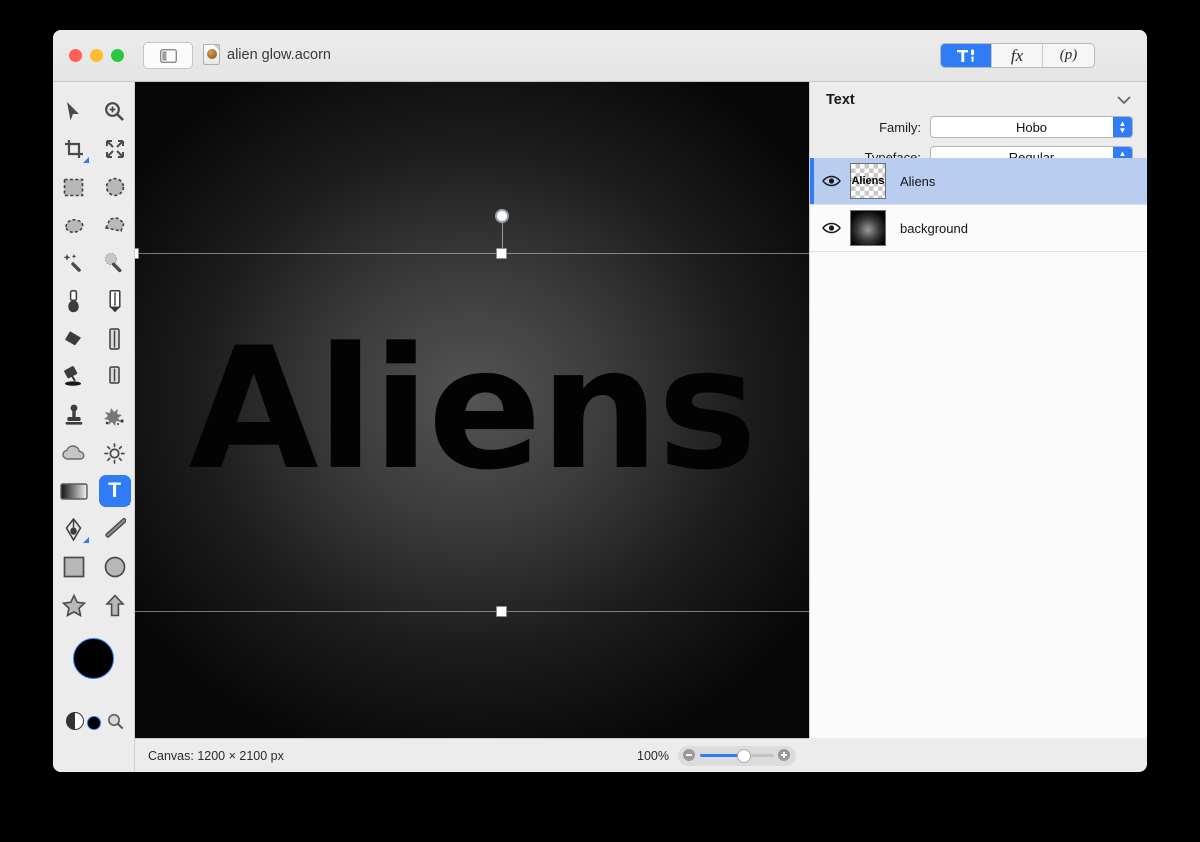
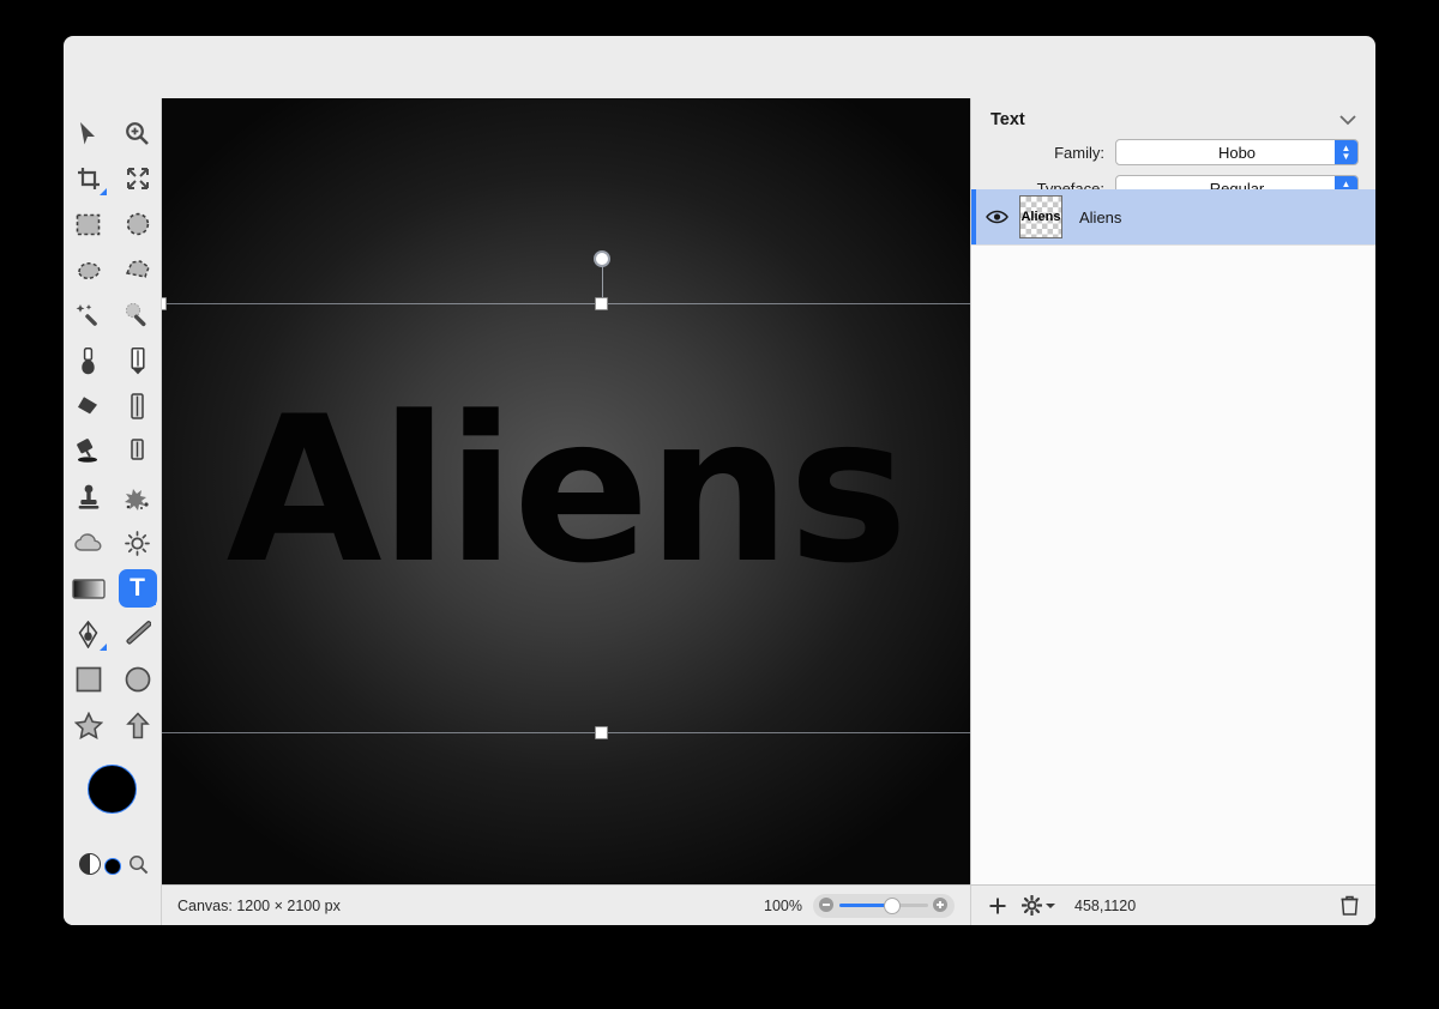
- alien glow.acorn
- fx
- (p)
  T
  Aliens
  Text
  Family:
  Hobo
  ▲
  ▼
  Typeface:
  Regular
  ▲
  Aliens
  Aliens
- background
  Canvas: 1200 × 2100 px
  100%
+ 458,1120
